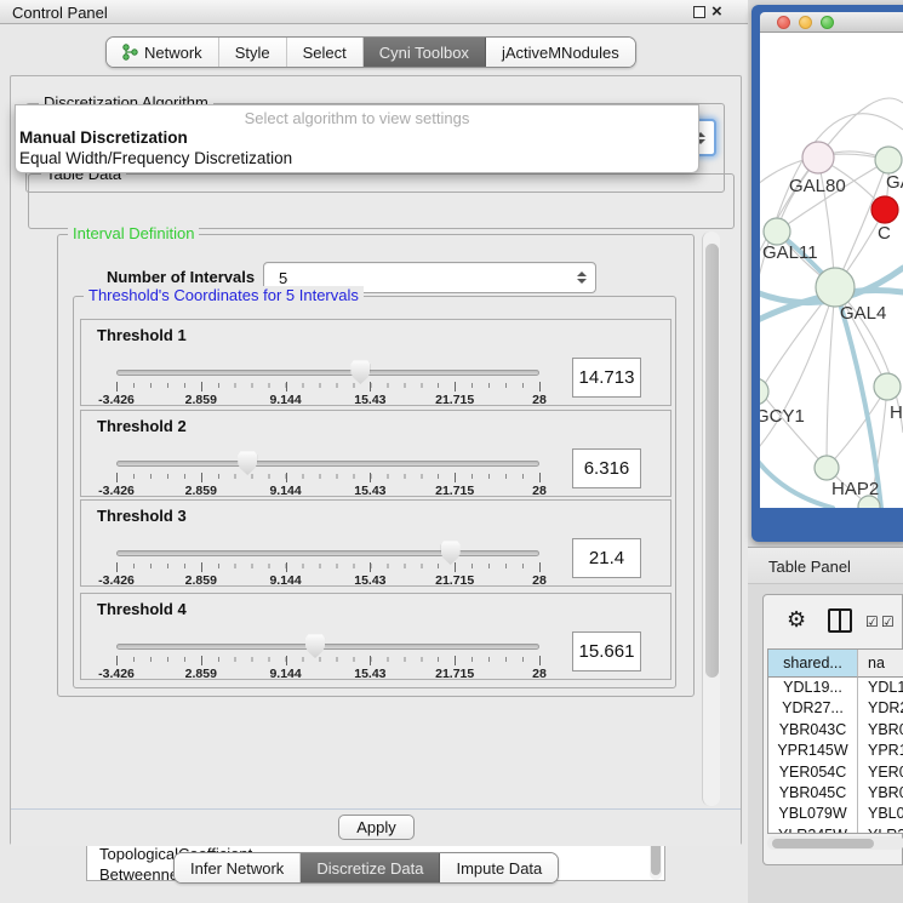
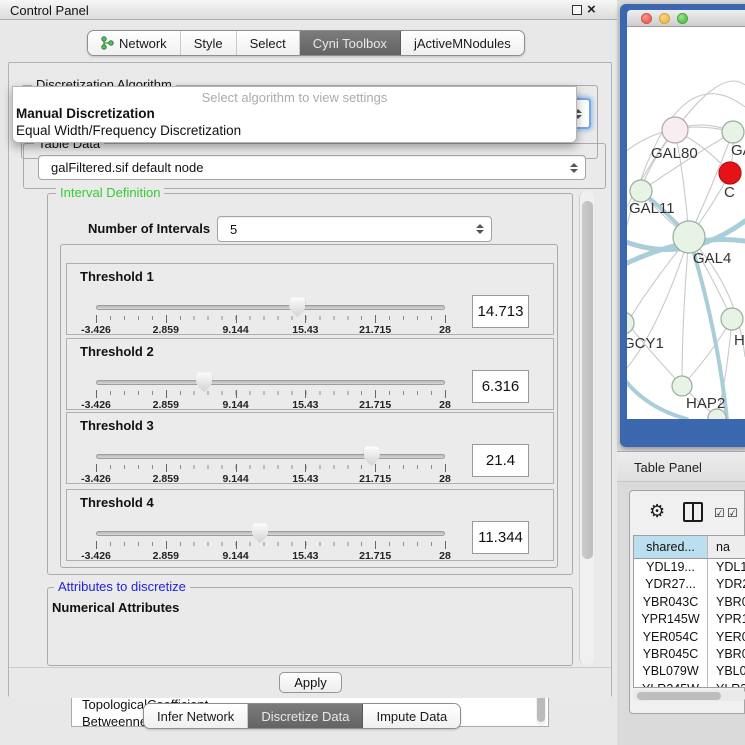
  Control Panel
  ×
  Network
  Style
  Select
  Cyni Toolbox
  jActiveMNodules
  Discretization Algorithm
  Table Data
+ galFiltered.sif default node
  Interval Definition
  Number of Intervals
  5
- Threshold's Coordinates for 5 Intervals
  Threshold 1
  -3.426
  2.859
  9.144
  15.43
  21.715
  28
  14.713
  Threshold 2
  -3.426
  2.859
  9.144
  15.43
  21.715
  28
  6.316
  Threshold 3
  -3.426
  2.859
  9.144
  15.43
  21.715
  28
  21.4
  Threshold 4
  -3.426
  2.859
  9.144
  15.43
  21.715
  28
- 15.661
+ 11.344
+ Attributes to discretize
+ Numerical Attributes
  Apply
  Select algorithm to view settings
  Manual Discretization
  Equal Width/Frequency Discretization
  Infer Network
  Discretize Data
  Impute Data
  GAL80
  GAL11
  GAL4
  GCY1
  HAP2
  C
  H
  Table Panel
  ⚙
  ☑
  ☑
  shared...
  na
  YDL19...
  YDL1
  YDR27...
  YDR
  YBR043C
  YBR
  YPR145W
  YPR
  YER054C
  YER
  YBR045C
  YBR
  YBL079W
  YBL0
